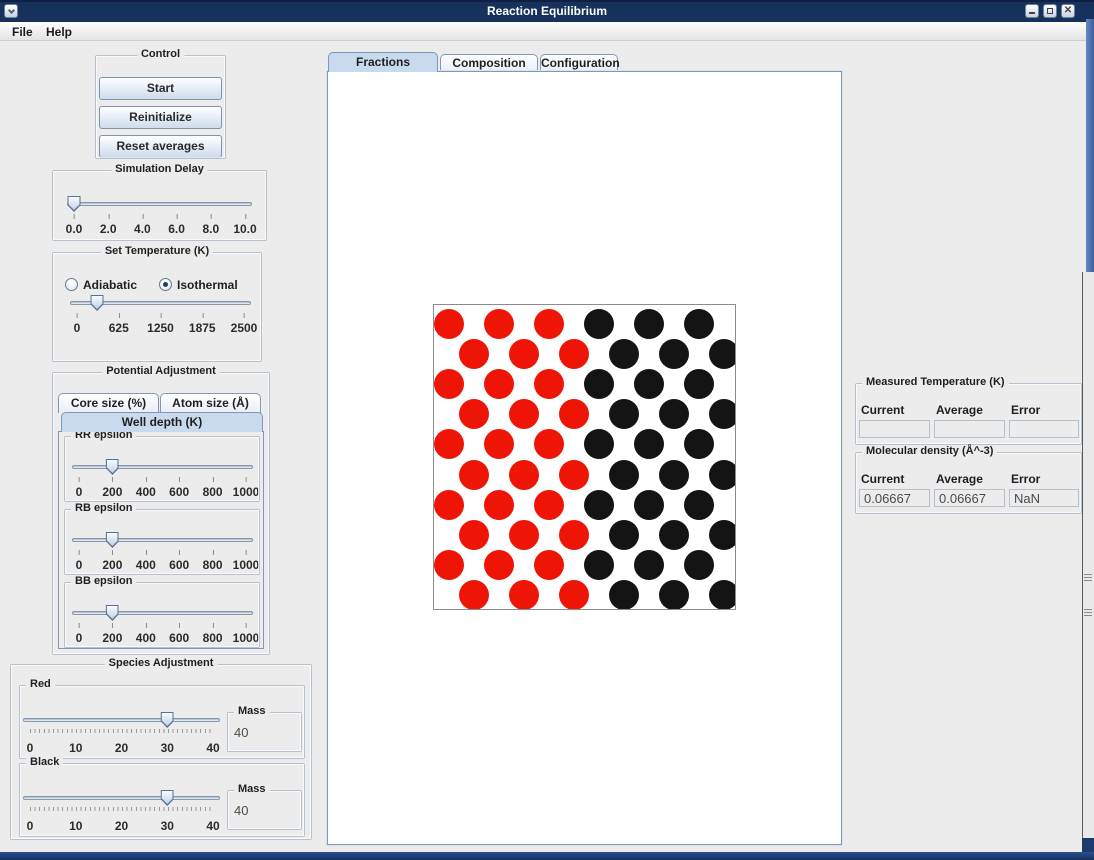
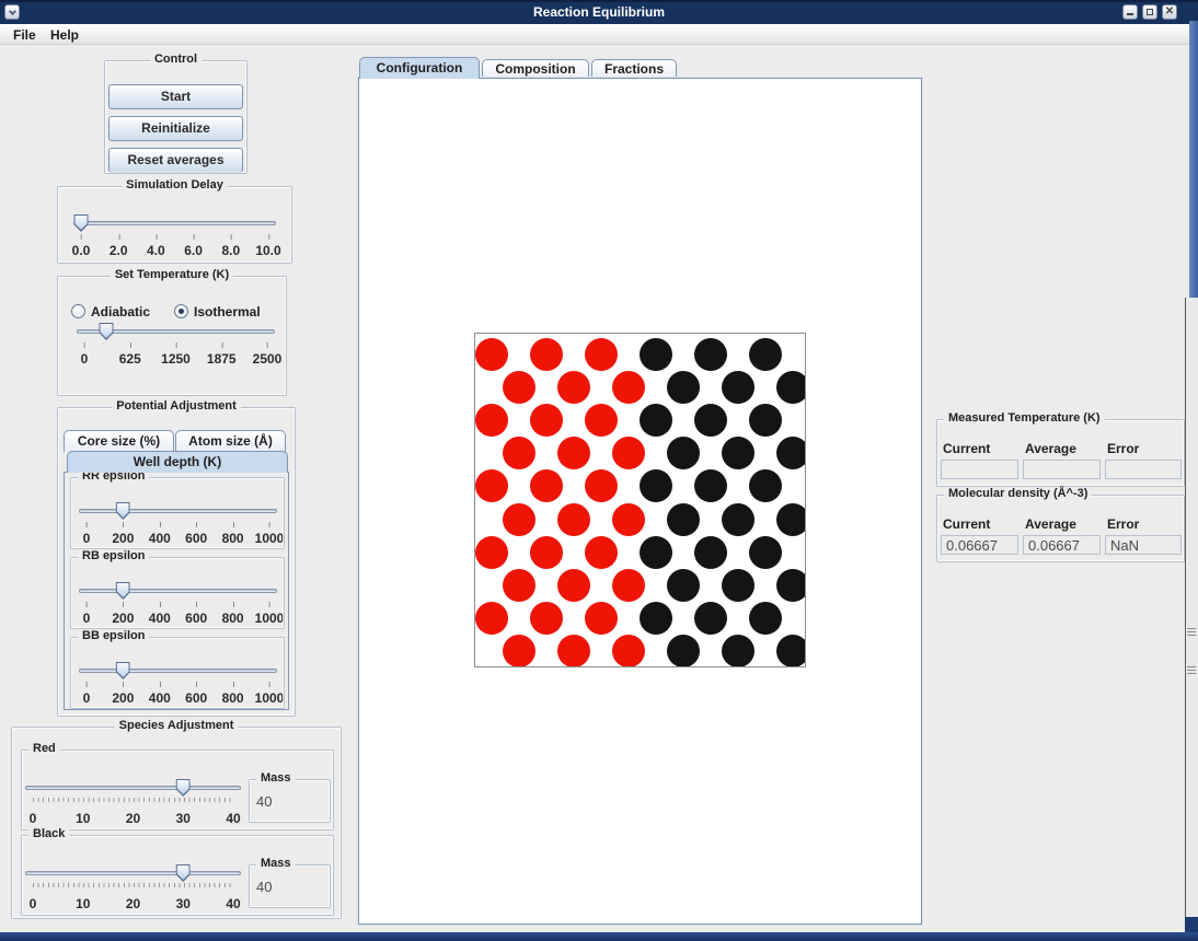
  Reaction Equilibrium
  ✕
  File
  Help
  Control
  Start
  Reinitialize
  Reset averages
  Simulation Delay
  0.0
  2.0
  4.0
  6.0
  8.0
  10.0
  Set Temperature (K)
  Adiabatic
  Isothermal
  0
  625
  1250
  1875
  2500
  Potential Adjustment
  Core size (%)
  Atom size (Å)
  Well depth (K)
  RR epsilon
  0
  200
  400
  600
  800
  1000
  RB epsilon
  0
  200
  400
  600
  800
  1000
  BB epsilon
  0
  200
  400
  600
  800
  1000
  Species Adjustment
  Red
  0
  10
  20
  30
  40
  Mass
  40
  Black
  0
  10
  20
  30
  40
  Mass
  40
- Fractions
+ Configuration
  Composition
- Configuration
+ Fractions
  Measured Temperature (K)
  Current
  Average
  Error
  Molecular density (Å^-3)
  Current
  Average
  Error
  0.06667
  0.06667
  NaN
